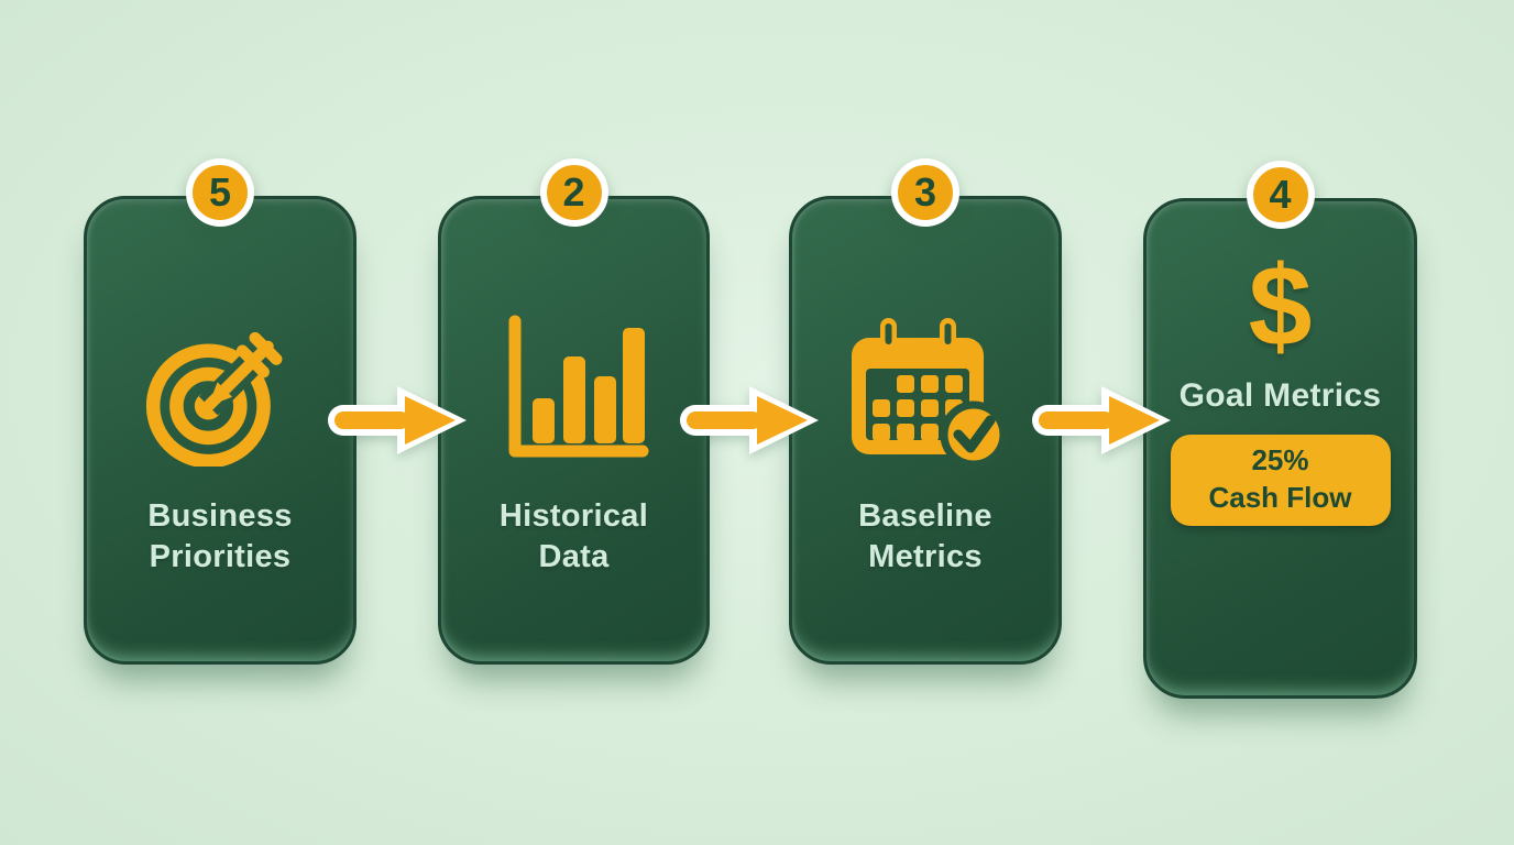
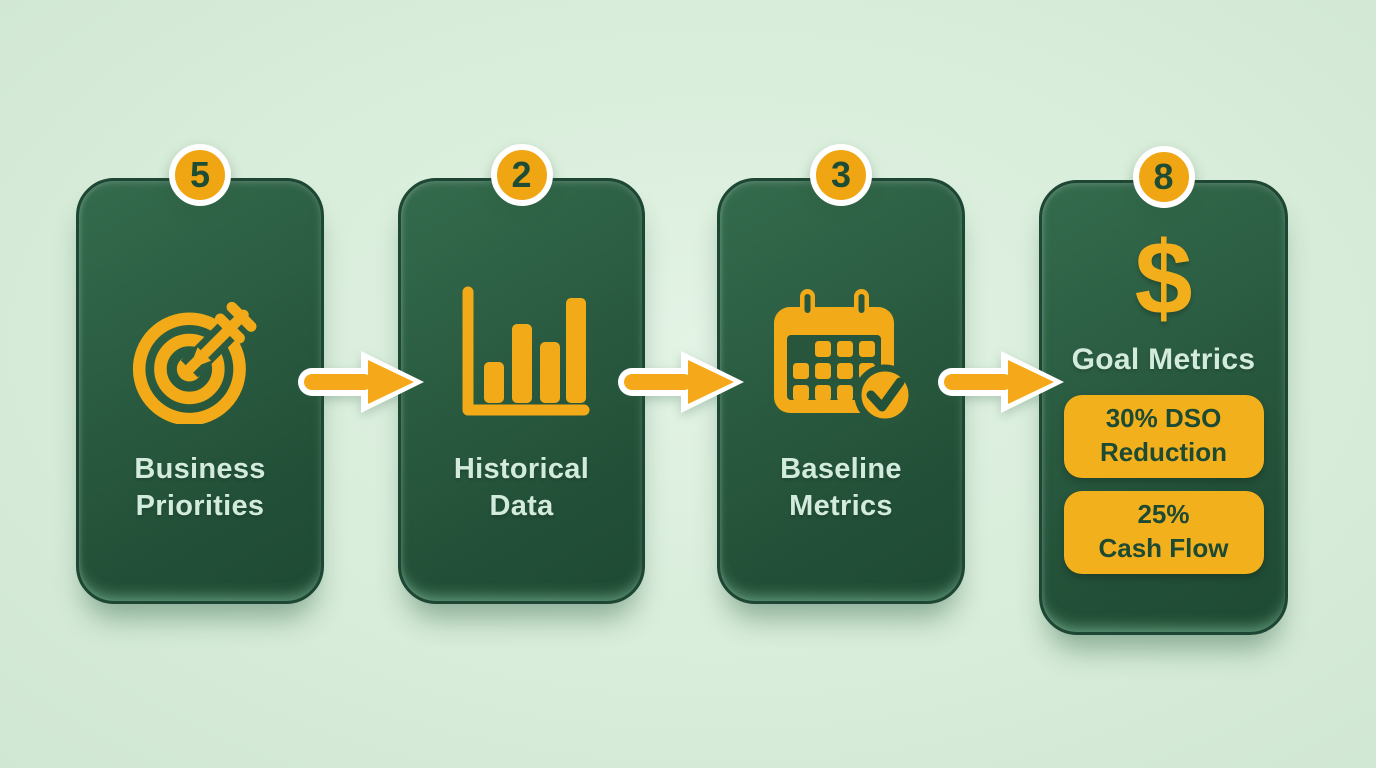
  5
  Business
  Priorities
  2
  Historical
  Data
  3
  Baseline
  Metrics
- 4
+ 8
  $
  Goal Metrics
+ 30% DSO
+ Reduction
  25%
  Cash Flow
